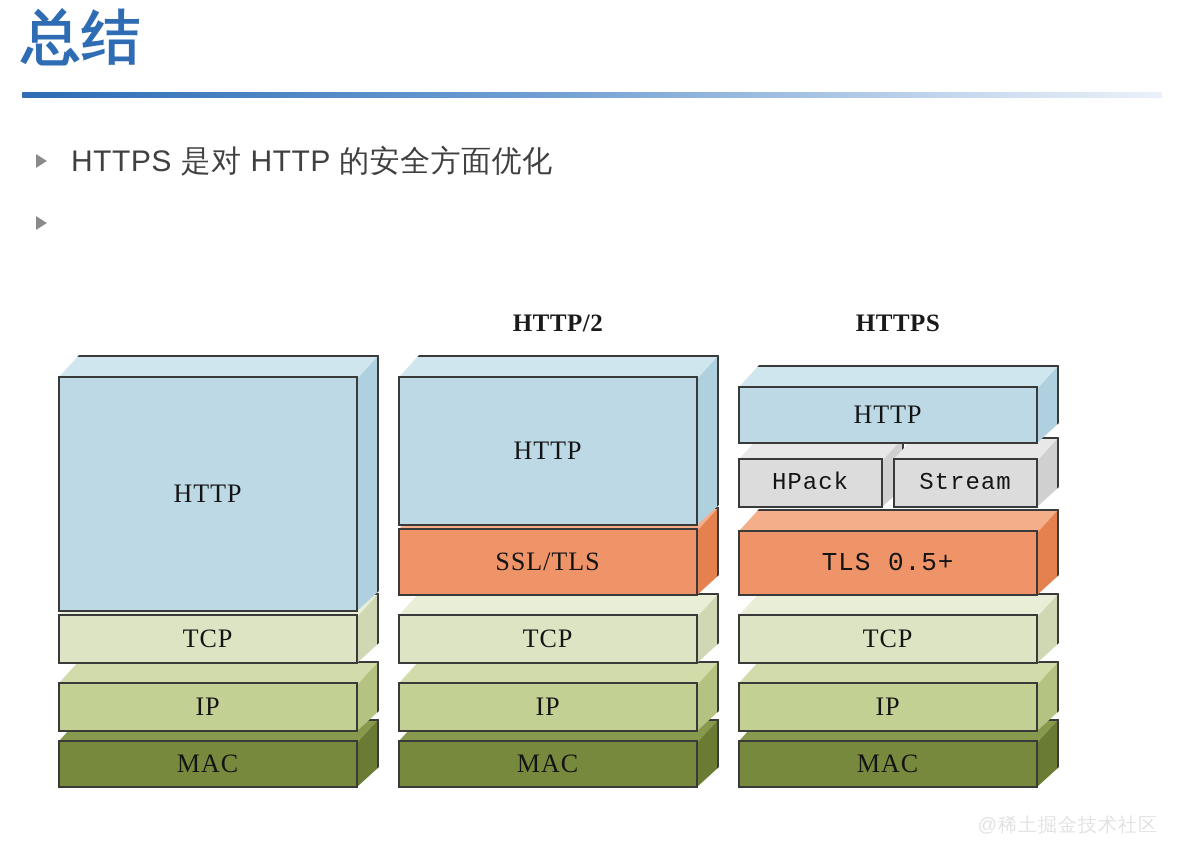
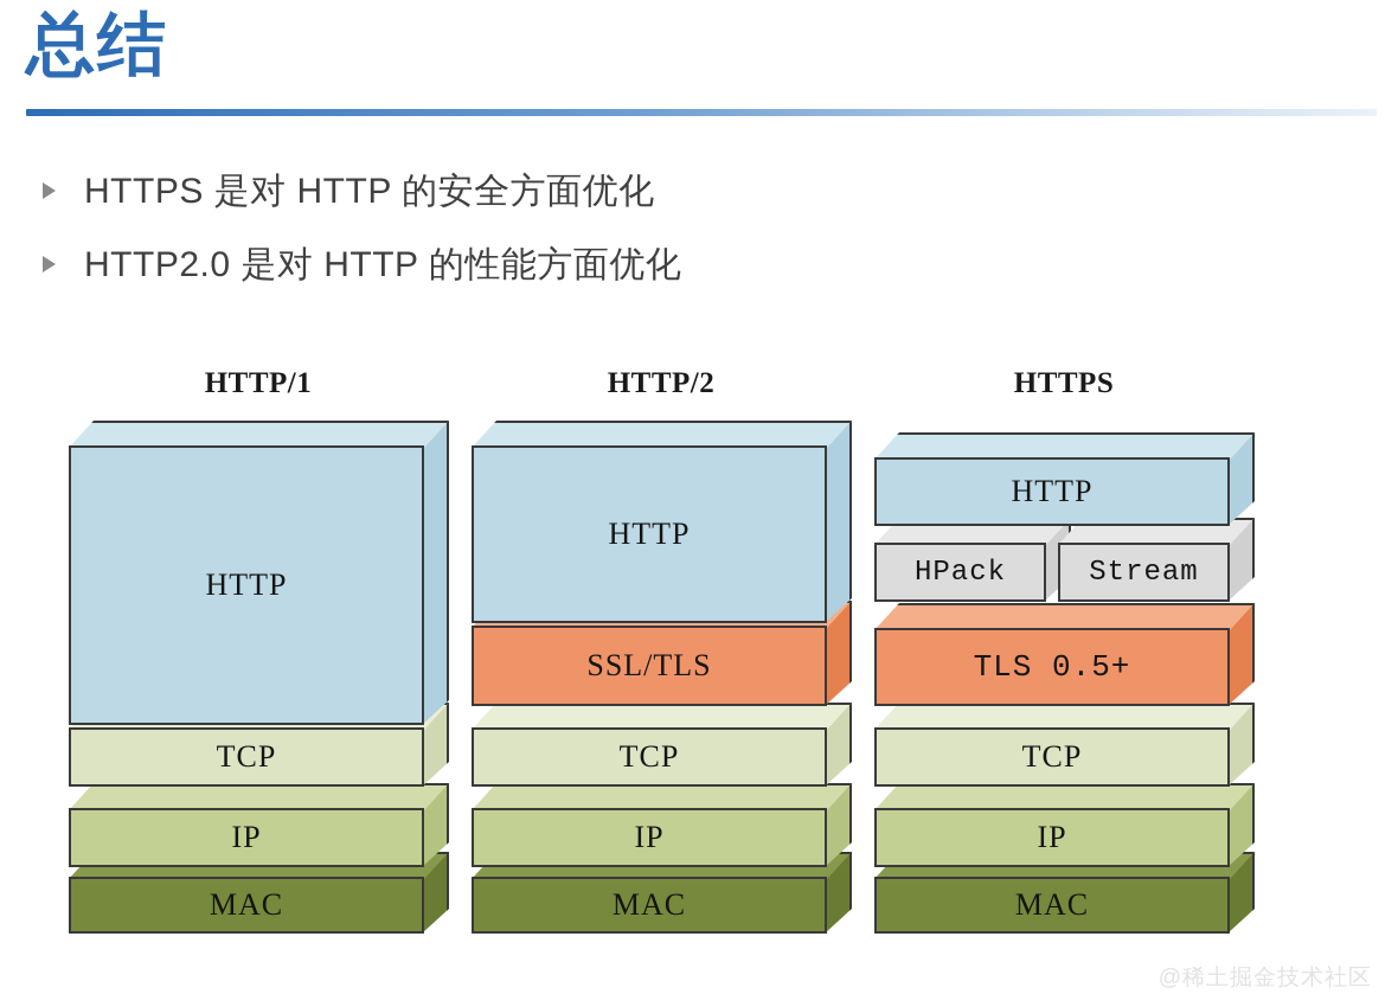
  总结
  HTTPS 是对 HTTP 的安全方面优化
+ HTTP2.0 是对 HTTP 的性能方面优化
+ HTTP/1
  MAC
  IP
  TCP
  HTTP
  HTTP/2
  MAC
  IP
  TCP
  SSL/TLS
  HTTP
  HTTPS
  MAC
  IP
  TCP
  TLS 0.5+
  HPack
  Stream
  HTTP
  @稀土掘金技术社区
